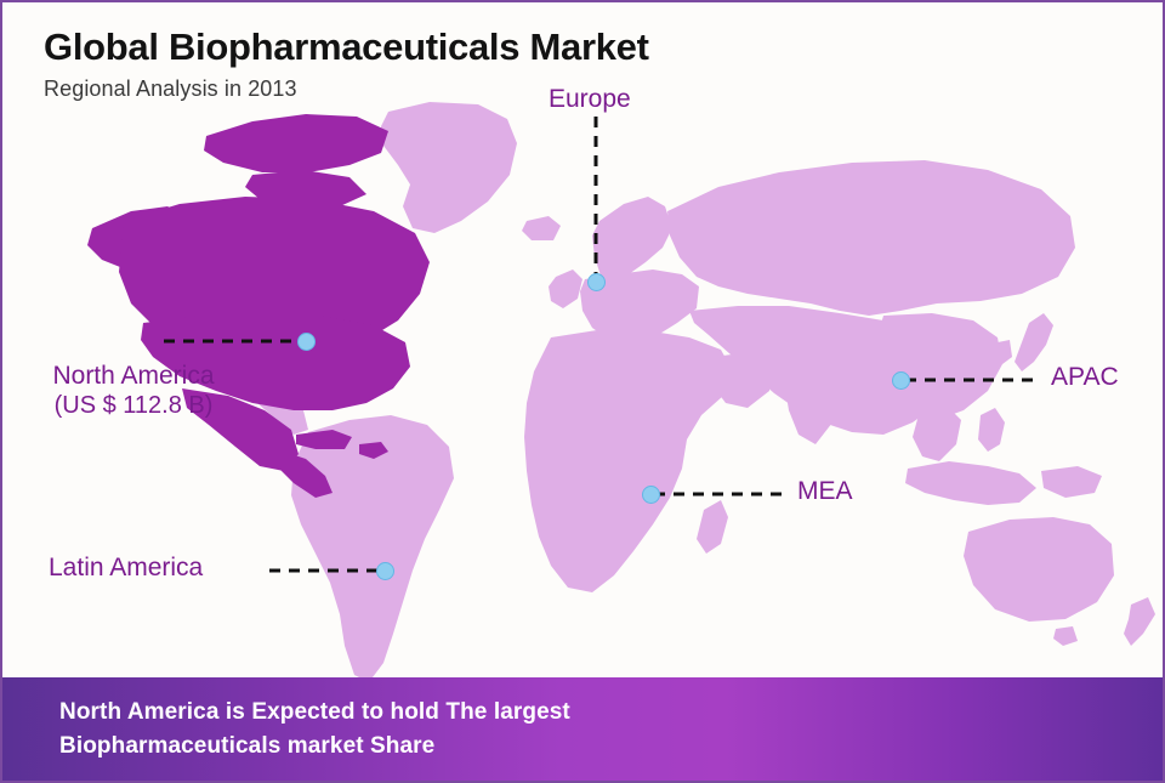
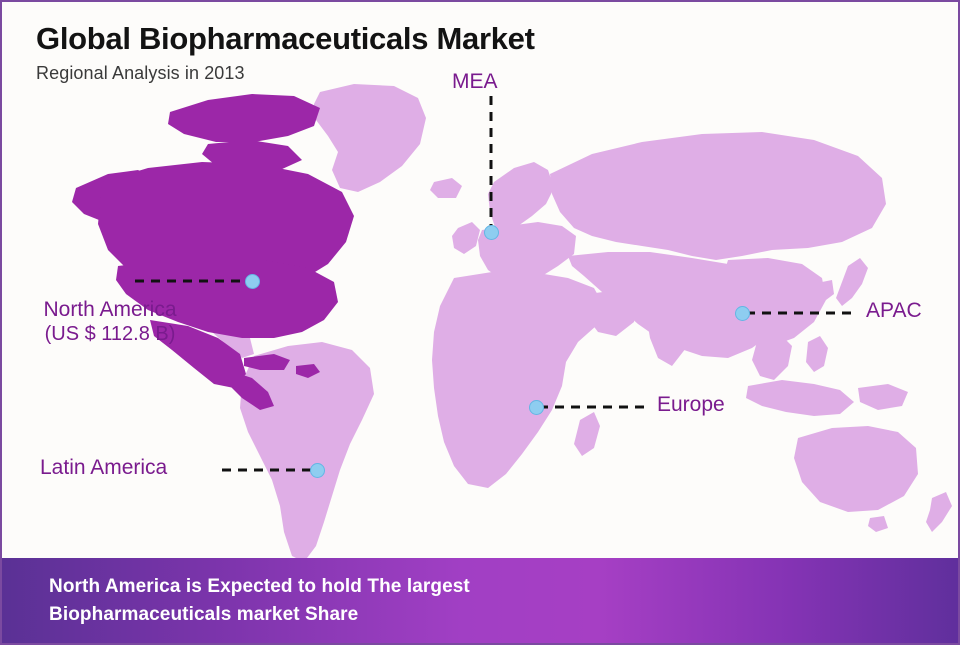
  Global Biopharmaceuticals Market
  Regional Analysis in 2013
  North America
  (US $ 112.8 B)
- Europe
+ MEA
  APAC
- MEA
+ Europe
  Latin America
  North America is Expected to hold The largest
  Biopharmaceuticals market Share
